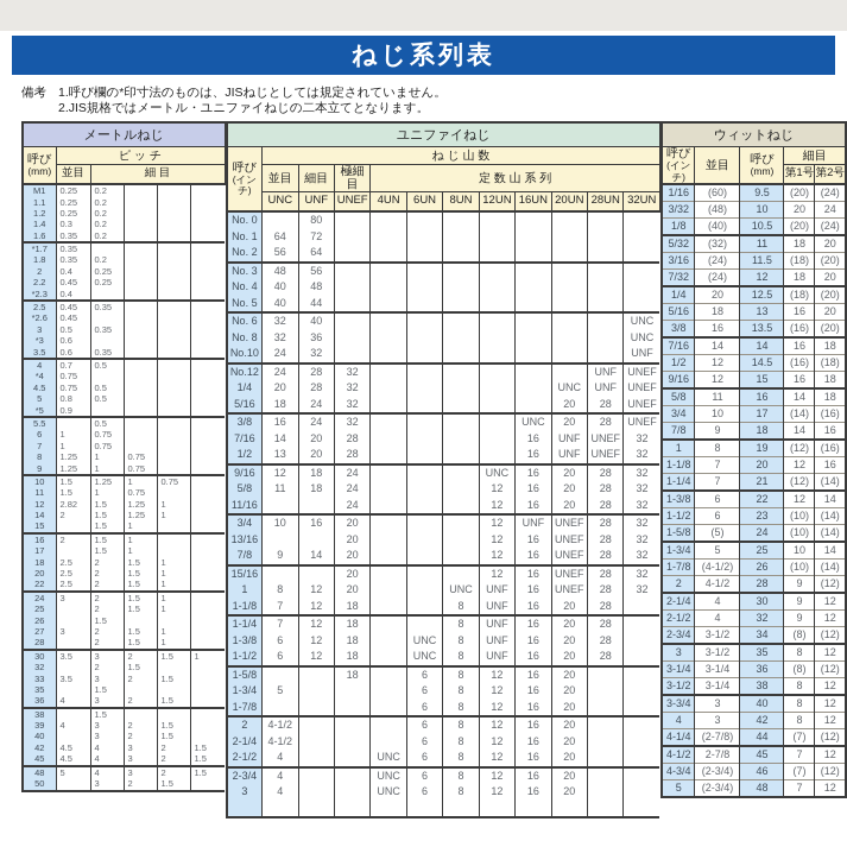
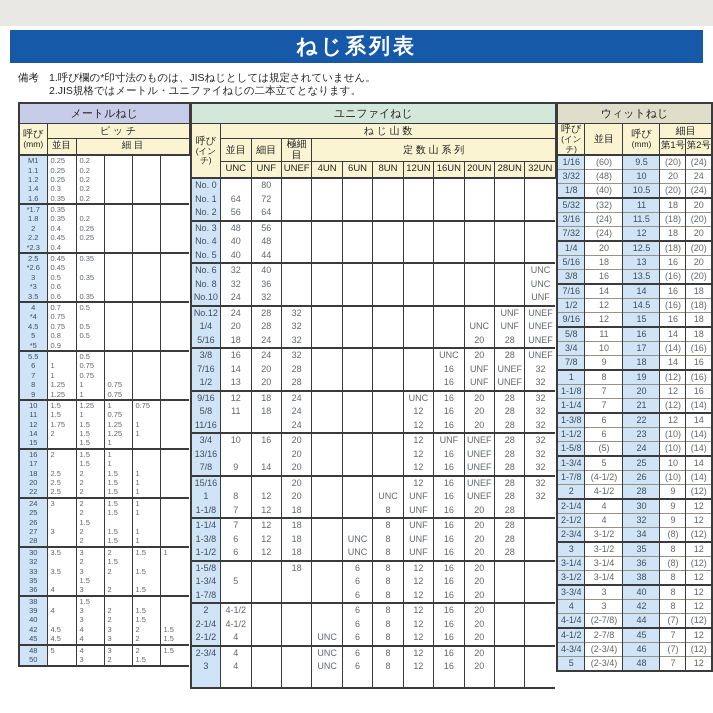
  ねじ系列表
  備考
  1.呼び欄の*印寸法のものは、JISねじとしては規定されていません。
  2.JIS規格ではメートル・ユニファイねじの二本立てとなります。
  メートルねじ
  呼び (mm)	ピ ッ チ
  並目	細 目
  M1	0.25	0.2
  1.1	0.25	0.2
  1.2	0.25	0.2
  1.4	0.3	0.2
  1.6	0.35	0.2
  *1.7	0.35
  1.8	0.35	0.2
  2	0.4	0.25
  2.2	0.45	0.25
  *2.3	0.4
  2.5	0.45	0.35
  *2.6	0.45
  3	0.5	0.35
  *3	0.6
  3.5	0.6	0.35
  4	0.7	0.5
  *4	0.75
  4.5	0.75	0.5
  5	0.8	0.5
  *5	0.9
  5.5		0.5
  6	1	0.75
  7	1	0.75
  8	1.25	1	0.75
  9	1.25	1	0.75
  10	1.5	1.25	1	0.75
  11	1.5	1	0.75
- 12	2.82	1.5	1.25	1
+ 12	1.75	1.5	1.25	1
  14	2	1.5	1.25	1
  15		1.5	1
  16	2	1.5	1
  17		1.5	1
  18	2.5	2	1.5	1
  20	2.5	2	1.5	1
  22	2.5	2	1.5	1
  24	3	2	1.5	1
  25		2	1.5	1
  26		1.5
  27	3	2	1.5	1
  28		2	1.5	1
  30	3.5	3	2	1.5	1
  32		2	1.5
  33	3.5	3	2	1.5
  35		1.5
  36	4	3	2	1.5
  38		1.5
  39	4	3	2	1.5
  40		3	2	1.5
  42	4.5	4	3	2	1.5
  45	4.5	4	3	2	1.5
  48	5	4	3	2	1.5
  50		3	2	1.5
  ユニファイねじ
  呼び (インチ)	ね じ 山 数
  並目	細目	極細目	定 数 山 系 列
  UNC	UNF	UNEF	4UN	6UN	8UN	12UN	16UN	20UN	28UN	32UN
  No. 0		80
  No. 1	64	72
  No. 2	56	64
  No. 3	48	56
  No. 4	40	48
  No. 5	40	44
  No. 6	32	40									UNC
  No. 8	32	36									UNC
  No.10	24	32									UNF
  No.12	24	28	32							UNF	UNEF
  1/4	20	28	32						UNC	UNF	UNEF
  5/16	18	24	32						20	28	UNEF
  3/8	16	24	32					UNC	20	28	UNEF
  7/16	14	20	28					16	UNF	UNEF	32
  1/2	13	20	28					16	UNF	UNEF	32
  9/16	12	18	24				UNC	16	20	28	32
  5/8	11	18	24				12	16	20	28	32
  11/16			24				12	16	20	28	32
  3/4	10	16	20				12	UNF	UNEF	28	32
  13/16			20				12	16	UNEF	28	32
  7/8	9	14	20				12	16	UNEF	28	32
  15/16			20				12	16	UNEF	28	32
  1	8	12	20			UNC	UNF	16	UNEF	28	32
  1-1/8	7	12	18			8	UNF	16	20	28
  1-1/4	7	12	18			8	UNF	16	20	28
  1-3/8	6	12	18		UNC	8	UNF	16	20	28
  1-1/2	6	12	18		UNC	8	UNF	16	20	28
  1-5/8			18		6	8	12	16	20
  1-3/4	5				6	8	12	16	20
  1-7/8					6	8	12	16	20
  2	4-1/2				6	8	12	16	20
  2-1/4	4-1/2				6	8	12	16	20
  2-1/2	4			UNC	6	8	12	16	20
  2-3/4	4			UNC	6	8	12	16	20
  3	4			UNC	6	8	12	16	20
  ウィットねじ
  呼び (インチ)	並目	呼び (mm)	細目
  第1号	第2号
  1/16	(60)	9.5	(20)	(24)
  3/32	(48)	10	20	24
  1/8	(40)	10.5	(20)	(24)
  5/32	(32)	11	18	20
  3/16	(24)	11.5	(18)	(20)
  7/32	(24)	12	18	20
  1/4	20	12.5	(18)	(20)
  5/16	18	13	16	20
  3/8	16	13.5	(16)	(20)
  7/16	14	14	16	18
  1/2	12	14.5	(16)	(18)
  9/16	12	15	16	18
  5/8	11	16	14	18
  3/4	10	17	(14)	(16)
  7/8	9	18	14	16
  1	8	19	(12)	(16)
  1-1/8	7	20	12	16
  1-1/4	7	21	(12)	(14)
  1-3/8	6	22	12	14
  1-1/2	6	23	(10)	(14)
  1-5/8	(5)	24	(10)	(14)
  1-3/4	5	25	10	14
  1-7/8	(4-1/2)	26	(10)	(14)
  2	4-1/2	28	9	(12)
  2-1/4	4	30	9	12
  2-1/2	4	32	9	12
  2-3/4	3-1/2	34	(8)	(12)
  3	3-1/2	35	8	12
  3-1/4	3-1/4	36	(8)	(12)
  3-1/2	3-1/4	38	8	12
  3-3/4	3	40	8	12
  4	3	42	8	12
  4-1/4	(2-7/8)	44	(7)	(12)
  4-1/2	2-7/8	45	7	12
  4-3/4	(2-3/4)	46	(7)	(12)
  5	(2-3/4)	48	7	12
